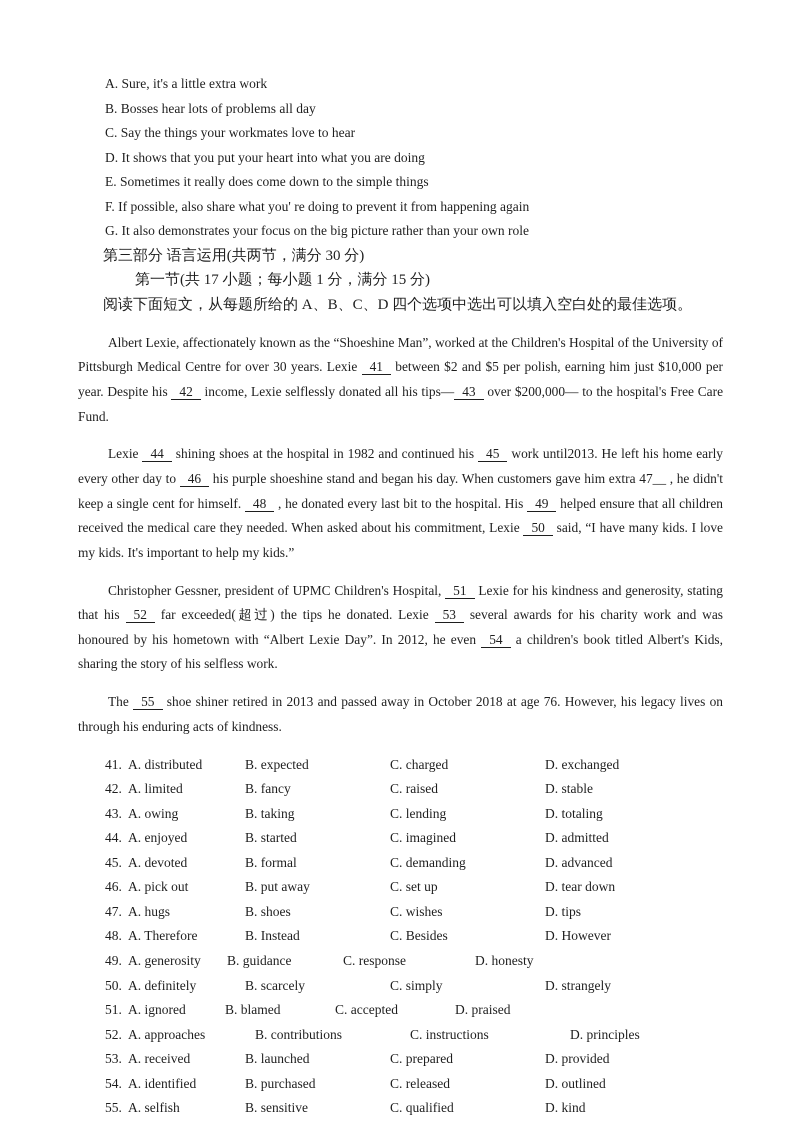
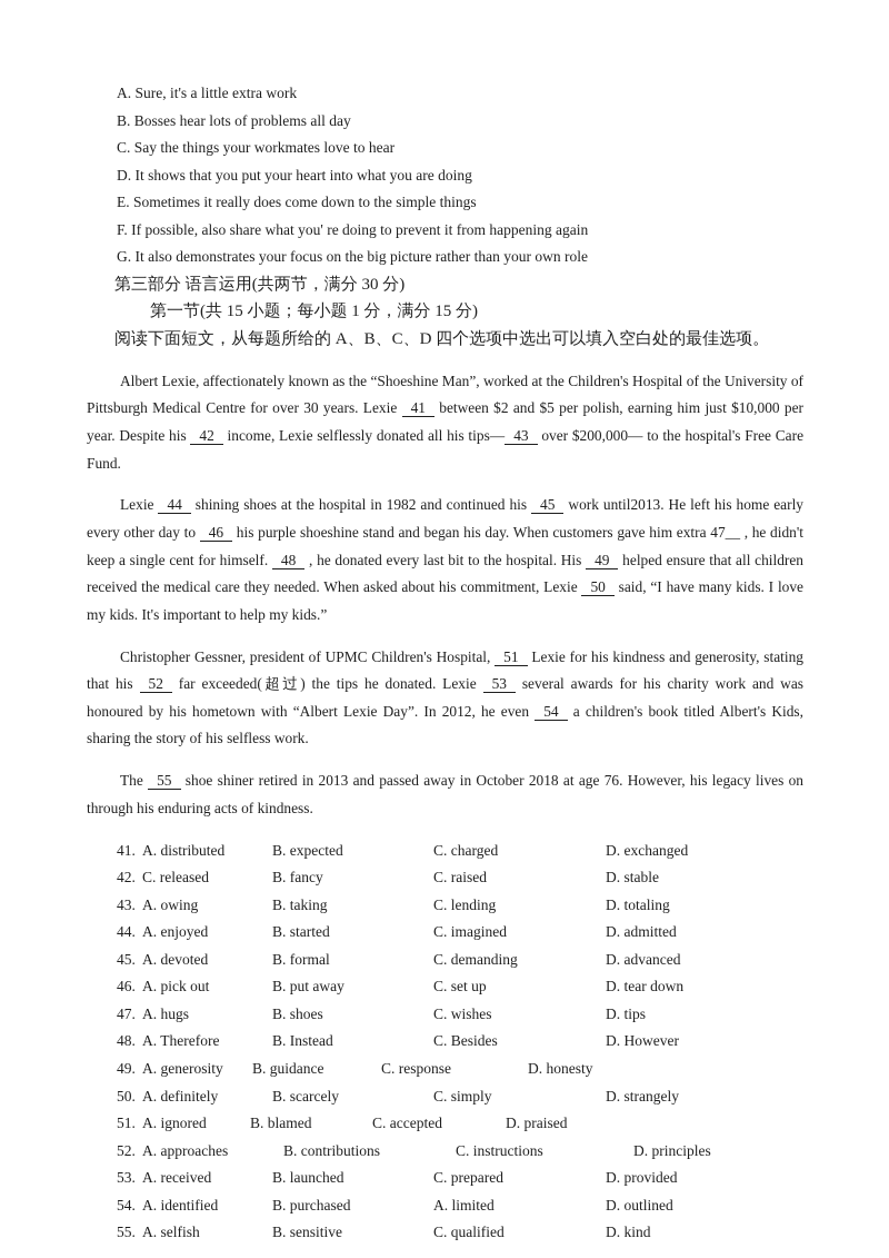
  A. Sure, it's a little extra work
  B. Bosses hear lots of problems all day
  C. Say the things your workmates love to hear
  D. It shows that you put your heart into what you are doing
  E. Sometimes it really does come down to the simple things
  F. If possible, also share what you' re doing to prevent it from happening again
  G. It also demonstrates your focus on the big picture rather than your own role
  第三部分 语言运用(共两节，满分 30 分)
- 第一节(共 17 小题；每小题 1 分，满分 15 分)
+ 第一节(共 15 小题；每小题 1 分，满分 15 分)
  阅读下面短文，从每题所给的 A、B、C、D 四个选项中选出可以填入空白处的最佳选项。
  Albert Lexie, affectionately known as the “Shoeshine Man”, worked at the Children's Hospital of the University of Pittsburgh Medical Centre for over 30 years. Lexie 41 between $2 and $5 per polish, earning him just $10,000 per year. Despite his 42 income, Lexie selflessly donated all his tips— 43 over $200,000— to the hospital's Free Care Fund.
  Lexie 44 shining shoes at the hospital in 1982 and continued his 45 work until2013. He left his home early every other day to 46 his purple shoeshine stand and began his day. When customers gave him extra 47__ , he didn't keep a single cent for himself. 48 , he donated every last bit to the hospital. His 49 helped ensure that all children received the medical care they needed. When asked about his commitment, Lexie 50 said, “I have many kids. I love my kids. It's important to help my kids.”
  Christopher Gessner, president of UPMC Children's Hospital, 51 Lexie for his kindness and generosity, stating that his 52 far exceeded(超过) the tips he donated. Lexie 53 several awards for his charity work and was honoured by his hometown with “Albert Lexie Day”. In 2012, he even 54 a children's book titled Albert's Kids, sharing the story of his selfless work.
  The 55 shoe shiner retired in 2013 and passed away in October 2018 at age 76. However, his legacy lives on through his enduring acts of kindness.
  41.
  A. distributed
  B. expected
  C. charged
  D. exchanged
  42.
- A. limited
+ C. released
  B. fancy
  C. raised
  D. stable
  43.
  A. owing
  B. taking
  C. lending
  D. totaling
  44.
  A. enjoyed
  B. started
  C. imagined
  D. admitted
  45.
  A. devoted
  B. formal
  C. demanding
  D. advanced
  46.
  A. pick out
  B. put away
  C. set up
  D. tear down
  47.
  A. hugs
  B. shoes
  C. wishes
  D. tips
  48.
  A. Therefore
  B. Instead
  C. Besides
  D. However
  49.
  A. generosity
  B. guidance
  C. response
  D. honesty
  50.
  A. definitely
  B. scarcely
  C. simply
  D. strangely
  51.
  A. ignored
  B. blamed
  C. accepted
  D. praised
  52.
  A. approaches
  B. contributions
  C. instructions
  D. principles
  53.
  A. received
  B. launched
  C. prepared
  D. provided
  54.
  A. identified
  B. purchased
- C. released
+ A. limited
  D. outlined
  55.
  A. selfish
  B. sensitive
  C. qualified
  D. kind
